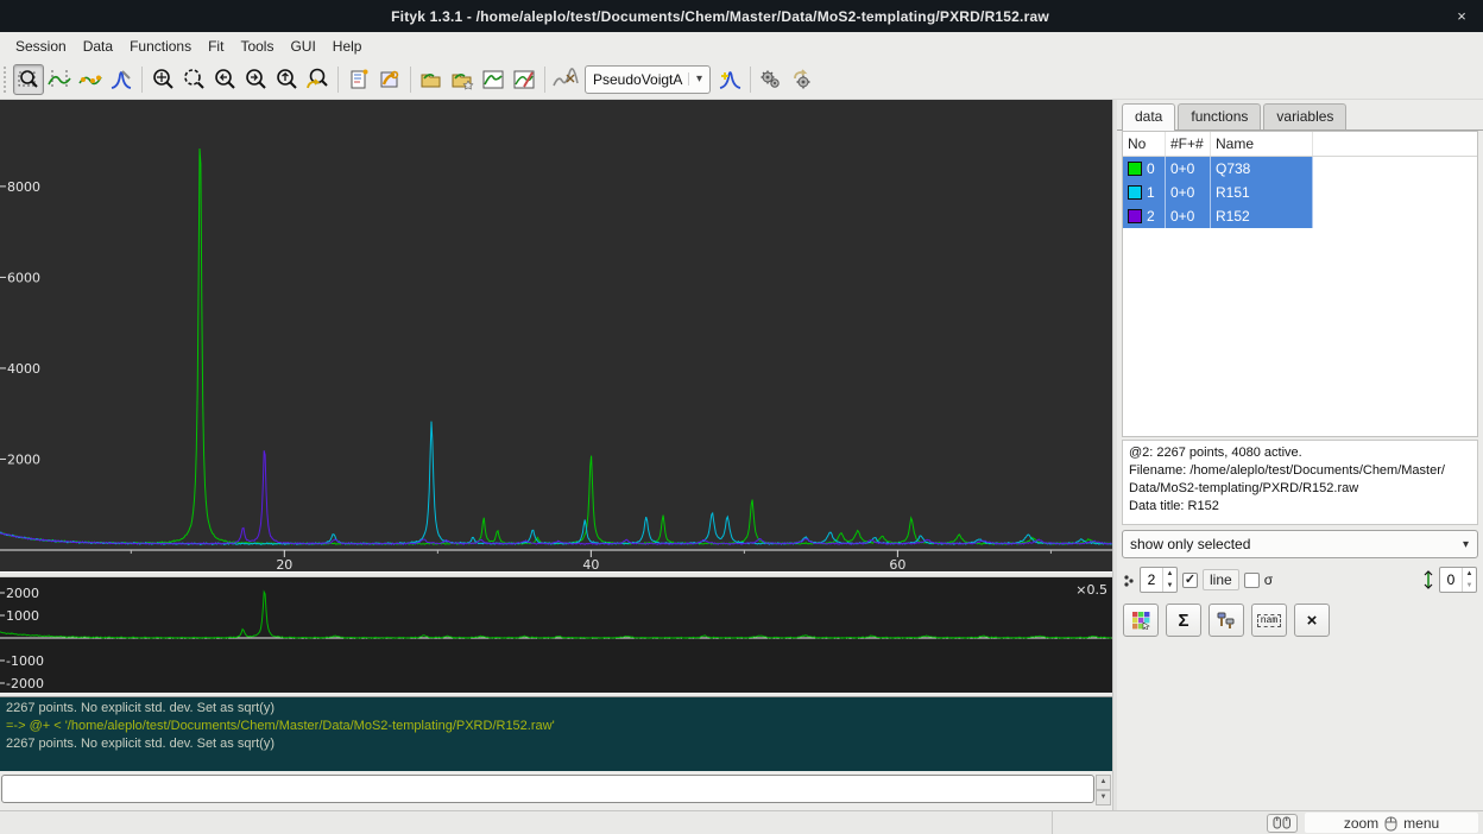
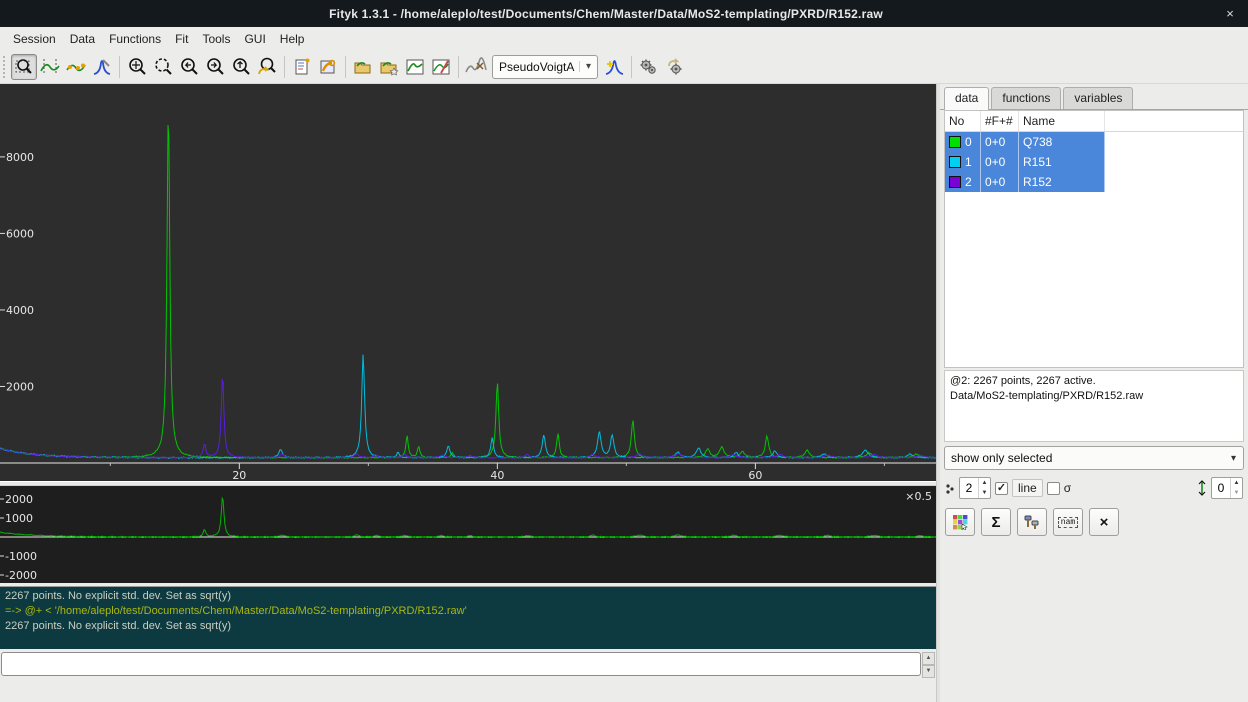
  Fityk 1.3.1 - /home/aleplo/test/Documents/Chem/Master/Data/MoS2-templating/PXRD/R152.raw
  ×
  Session
  Data
  Functions
  Fit
  Tools
  GUI
  Help
  PseudoVoigtA
  ▾
  2000
  4000
  6000
  8000
  20
  40
  60
  2000
  1000
  -1000
  -2000
  ×0.5
  2267 points. No explicit std. dev. Set as sqrt(y)
  =-> @+ < '/home/aleplo/test/Documents/Chem/Master/Data/MoS2-templating/PXRD/R152.raw'
  2267 points. No explicit std. dev. Set as sqrt(y)
  data
  functions
  variables
  No
  #F+#
  Name
  0
  0+0
  Q738
  1
  0+0
  R151
  2
  0+0
  R152
- @2: 2267 points, 4080 active.
+ @2: 2267 points, 2267 active.
- Filename: /home/aleplo/test/Documents/Chem/Master/
  Data/MoS2-templating/PXRD/R152.raw
- Data title: R152
  show only selected
  ▾
  2
  ✓
  line
  σ
  0
  Σ
  nam
  ×
- zoom
- menu
